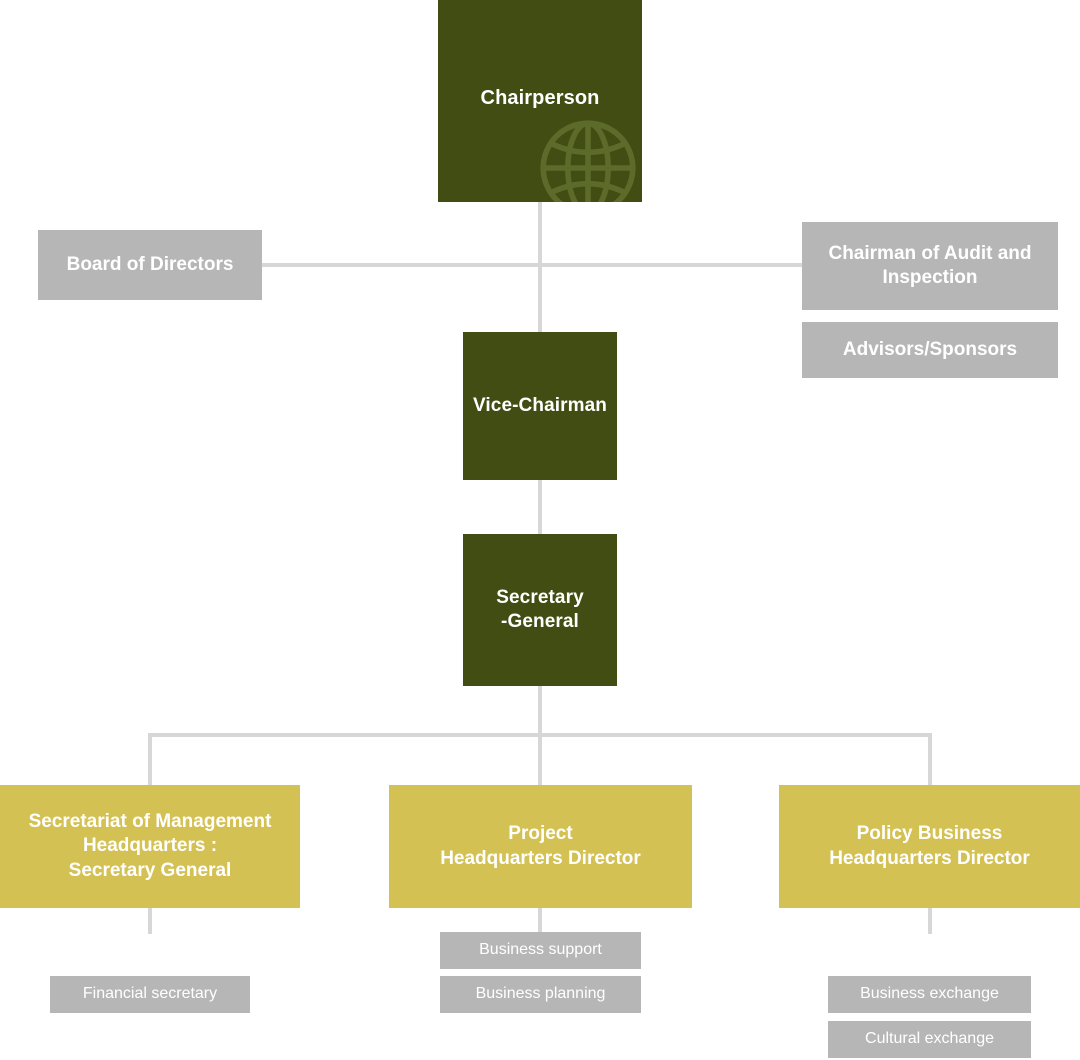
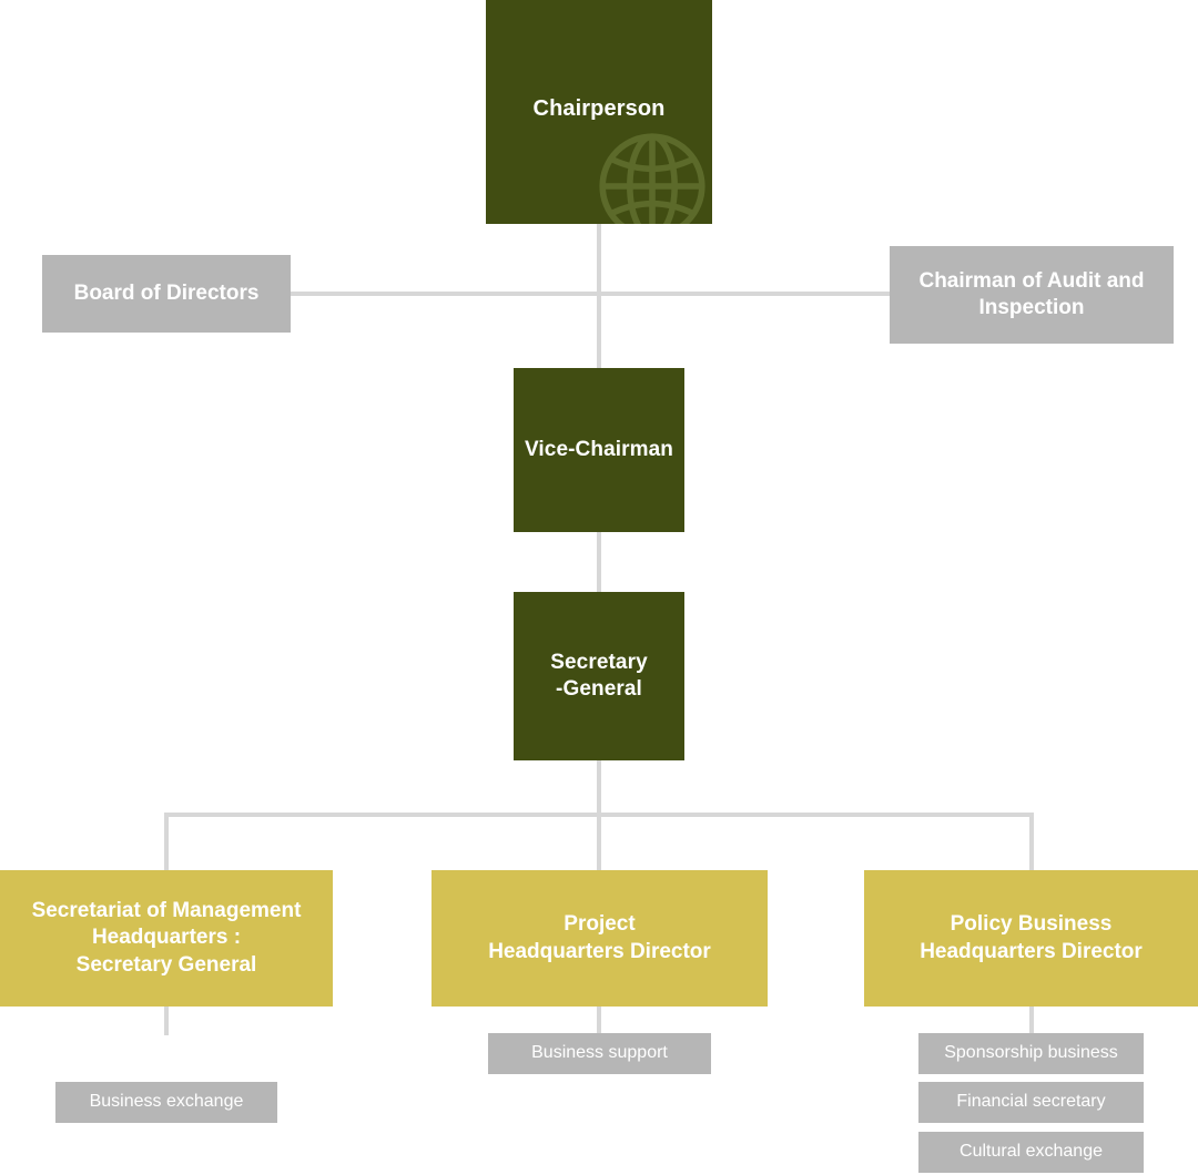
  Chairperson
  Board of Directors
  Chairman of Audit and
  Inspection
- Advisors/Sponsors
  Vice-Chairman
  Secretary
  -General
  Secretariat of Management
  Headquarters :
  Secretary General
- Financial secretary
+ Business exchange
  Project
  Headquarters Director
  Business support
- Business planning
  Policy Business
  Headquarters Director
+ Sponsorship business
- Business exchange
+ Financial secretary
  Cultural exchange
